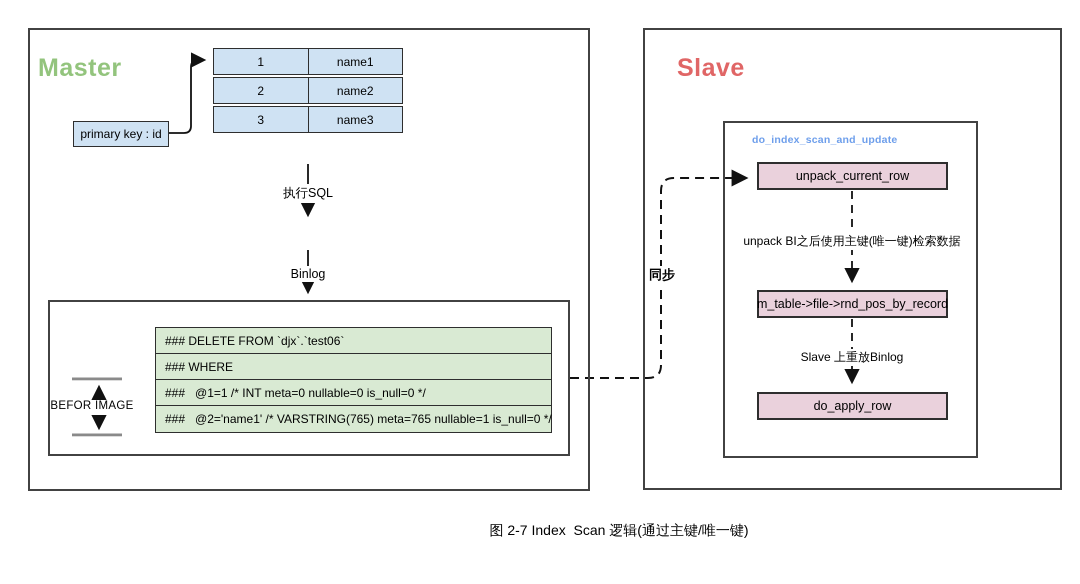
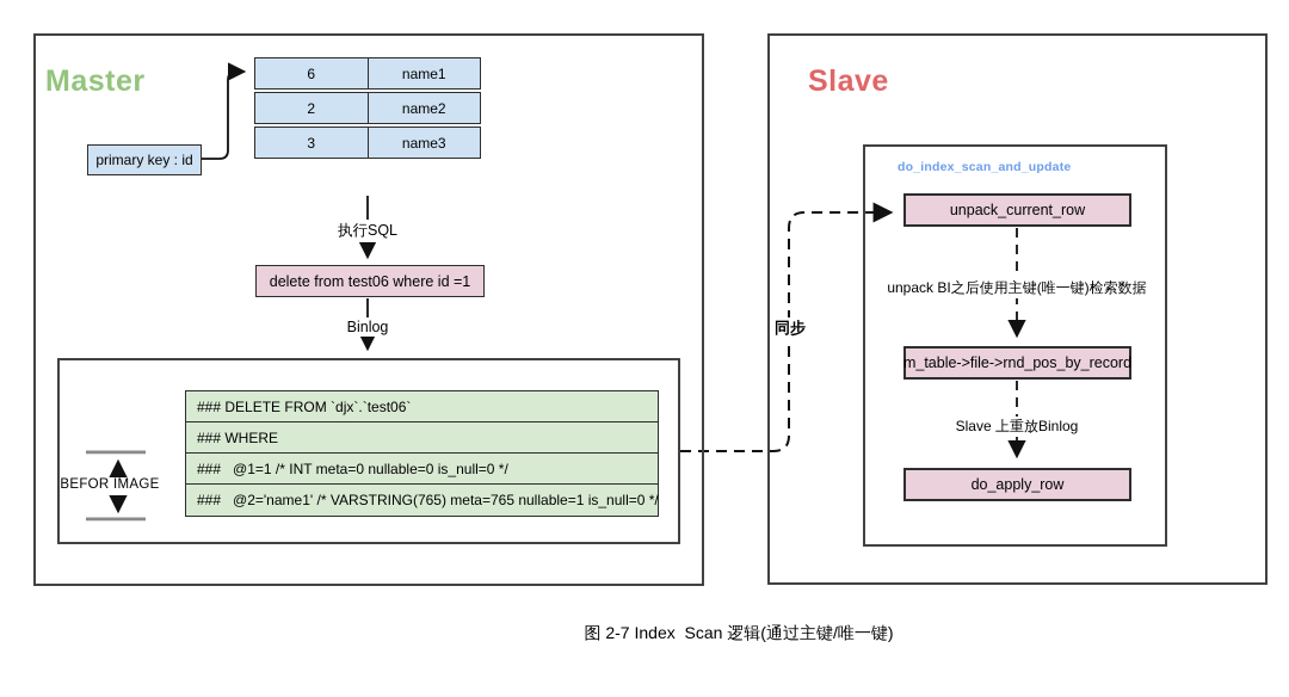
  Master
- 1
+ 6
  name1
  2
  name2
  3
  name3
  primary key : id
  执行SQL
+ delete from test06 where id =1
  Binlog
  ### DELETE FROM `djx`.`test06`
  ### WHERE
  ### @1=1 /* INT meta=0 nullable=0 is_null=0 */
  ### @2='name1' /* VARSTRING(765) meta=765 nullable=1 is_null=0 */
  BEFOR IMAGE
  同步
  Slave
  do_index_scan_and_update
  unpack_current_row
  unpack BI之后使用主键(唯一键)检索数据
  m_table->file->rnd_pos_by_record
  Slave 上重放Binlog
  do_apply_row
  图 2-7 Index Scan 逻辑(通过主键/唯一键)
